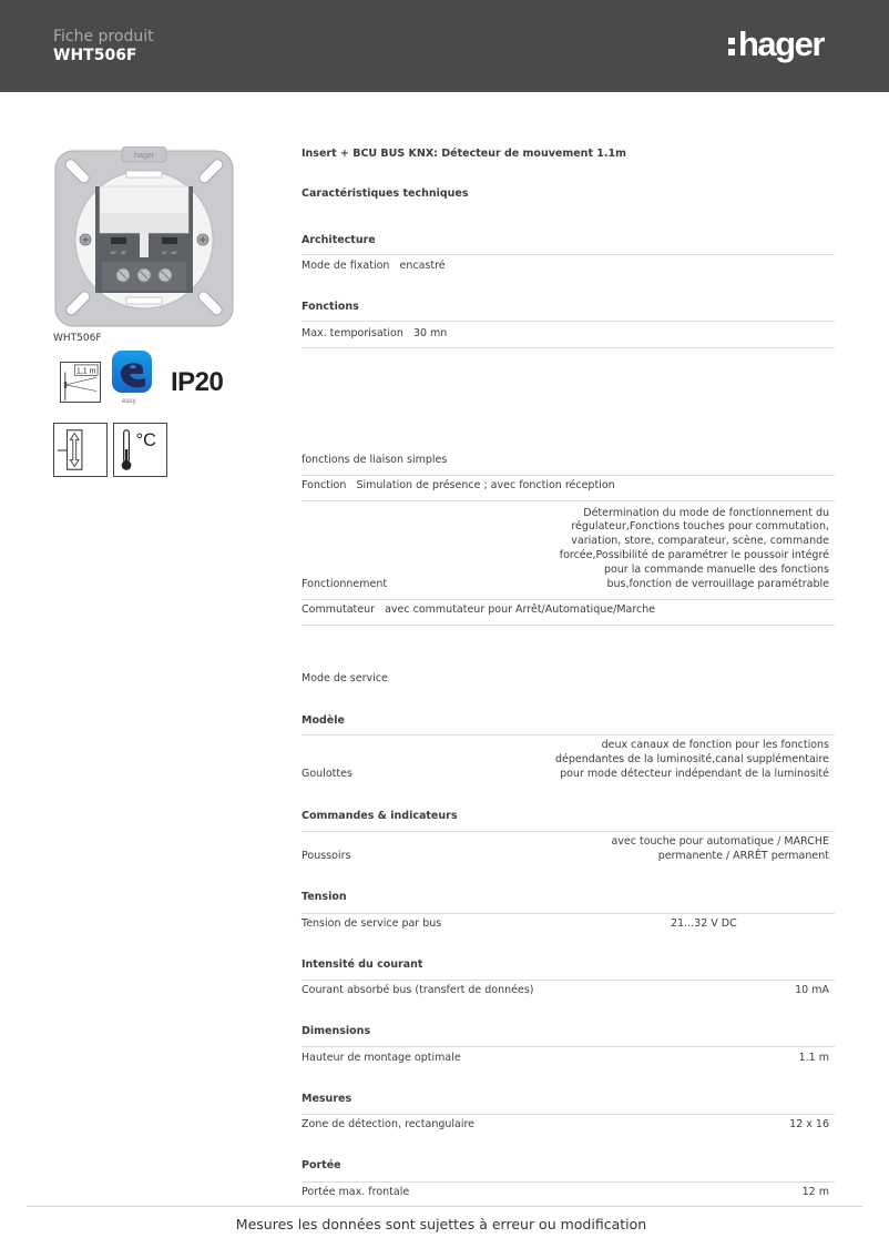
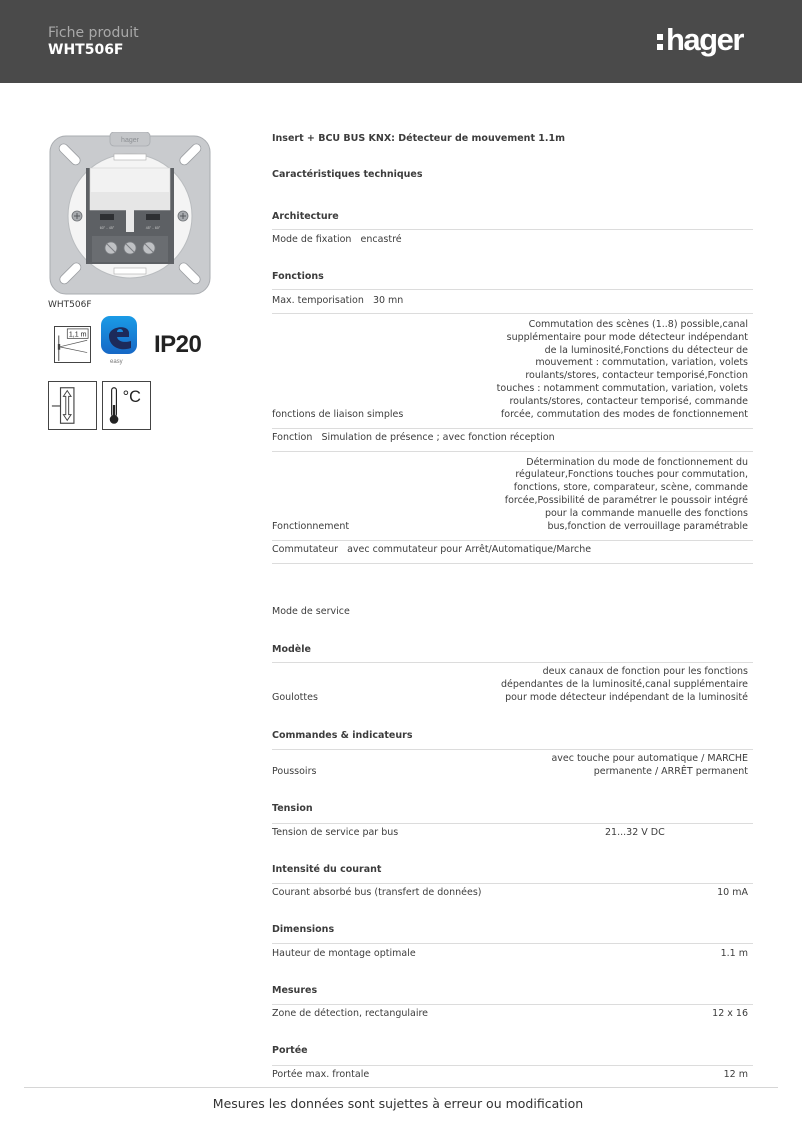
  Fiche produit
  WHT506F
  hager
  WHT506F
  1,1 m
  IP20
  °C
  Insert + BCU BUS KNX: Détecteur de mouvement 1.1m
  Caractéristiques techniques
  Architecture
  Mode de fixation encastré
  Fonctions
  Max. temporisation 30 mn
  fonctions de liaison simples
+ Commutation des scènes (1..8) possible,canal
+ supplémentaire pour mode détecteur indépendant
+ de la luminosité,Fonctions du détecteur de
+ mouvement : commutation, variation, volets
+ roulants/stores, contacteur temporisé,Fonction
+ touches : notamment commutation, variation, volets
+ roulants/stores, contacteur temporisé, commande
+ forcée, commutation des modes de fonctionnement
  Fonction Simulation de présence ; avec fonction réception
  Fonctionnement
  Détermination du mode de fonctionnement du
  régulateur,Fonctions touches pour commutation,
- variation, store, comparateur, scène, commande
+ fonctions, store, comparateur, scène, commande
  forcée,Possibilité de paramétrer le poussoir intégré
  pour la commande manuelle des fonctions
  bus,fonction de verrouillage paramétrable
  Commutateur avec commutateur pour Arrêt/Automatique/Marche
  Mode de service
  Modèle
  Goulottes
  deux canaux de fonction pour les fonctions
  dépendantes de la luminosité,canal supplémentaire
  pour mode détecteur indépendant de la luminosité
  Commandes & indicateurs
  Poussoirs
  avec touche pour automatique / MARCHE
  permanente / ARRÊT permanent
  Tension
  Tension de service par bus
  21...32 V DC
  Intensité du courant
  Courant absorbé bus (transfert de données)
  10 mA
  Dimensions
  Hauteur de montage optimale
  1.1 m
  Mesures
  Zone de détection, rectangulaire
  12 x 16
  Portée
  Portée max. frontale
  12 m
  Mesures les données sont sujettes à erreur ou modification
